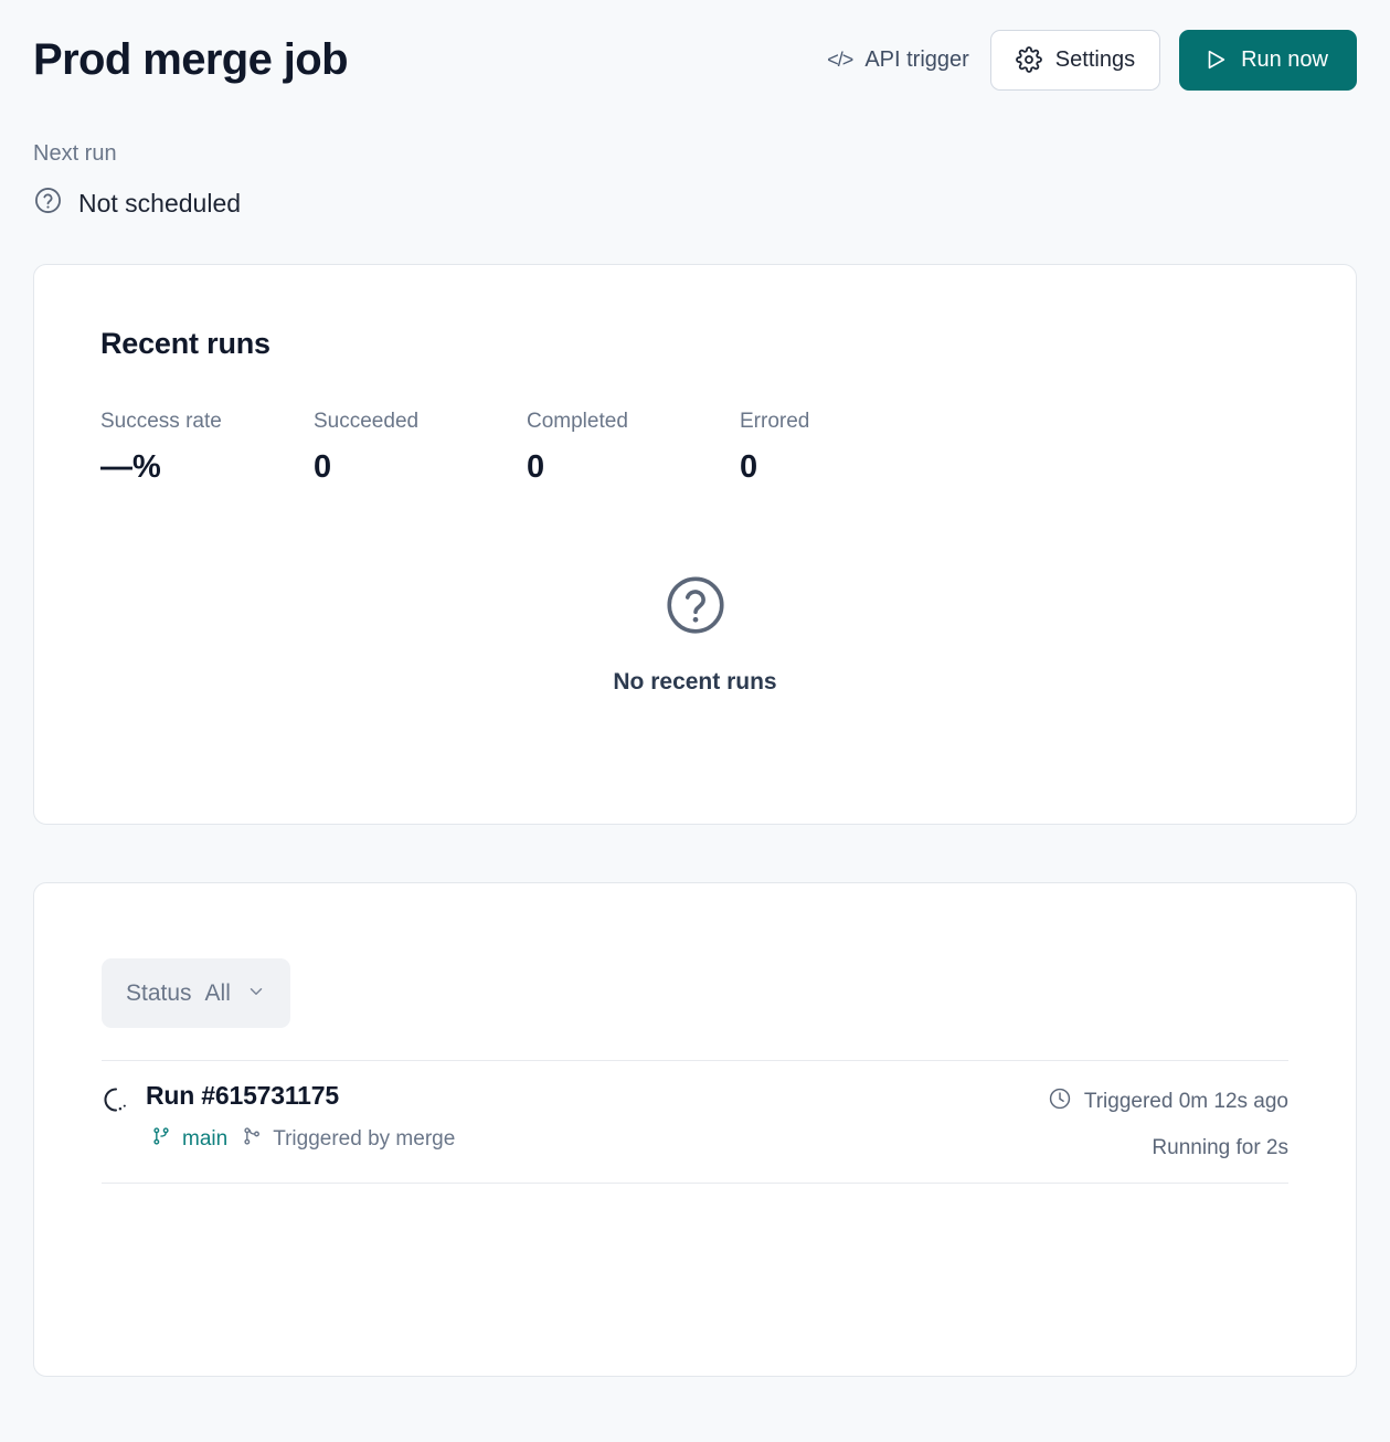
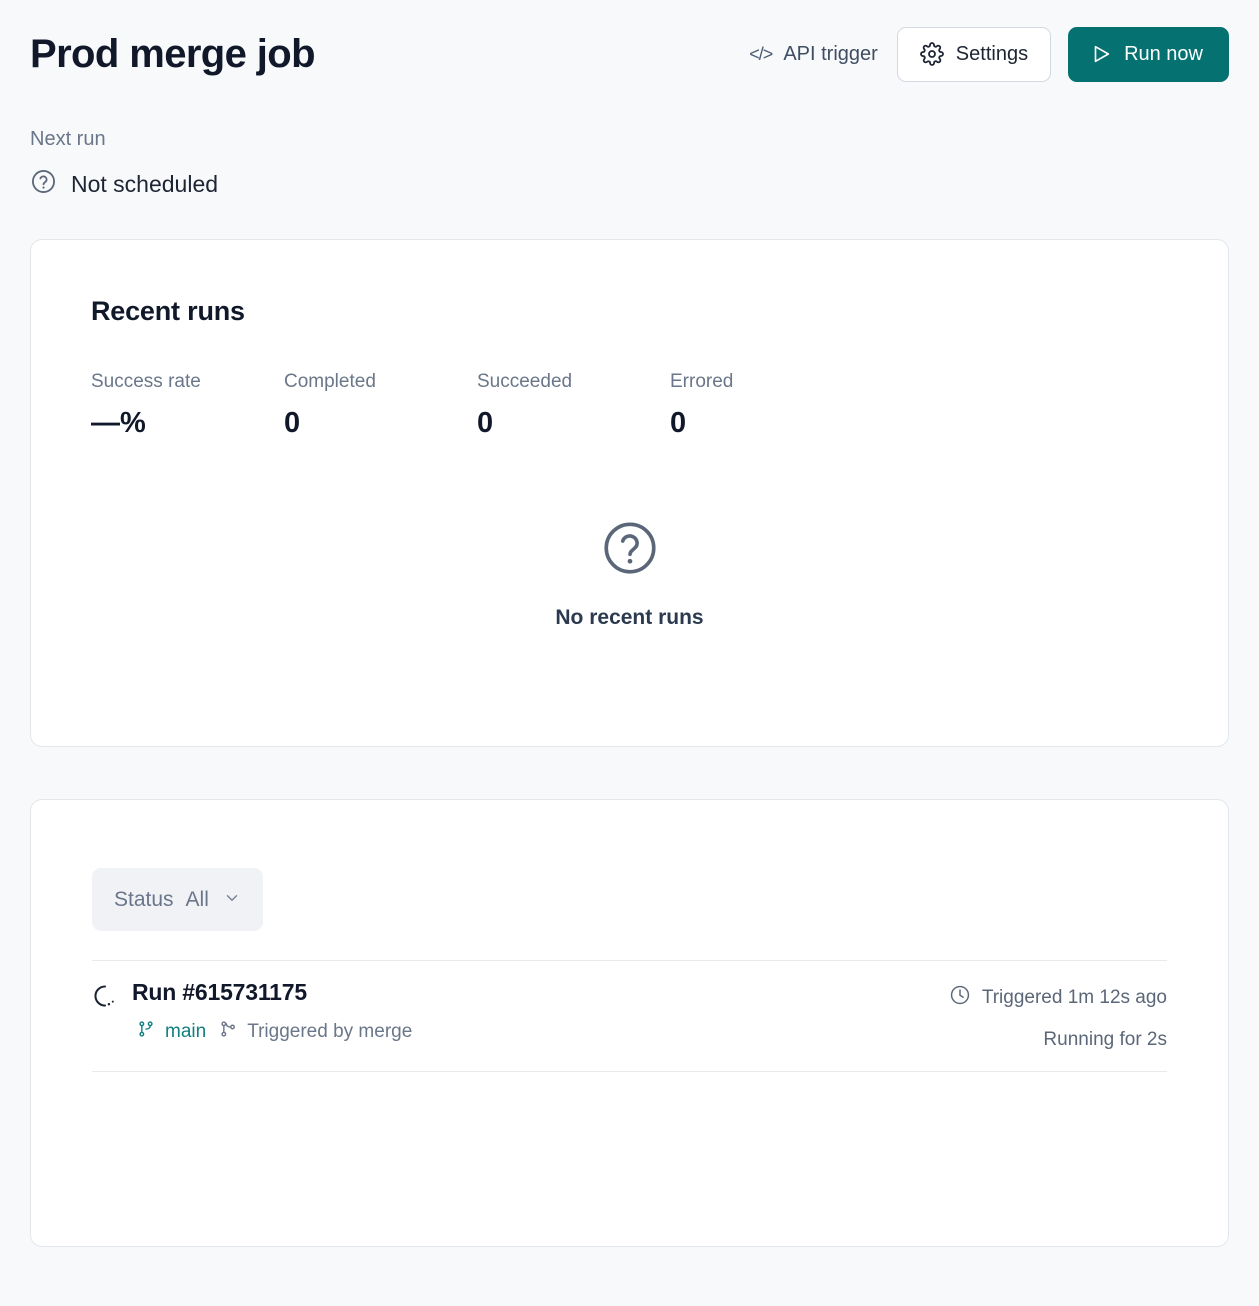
  Prod merge job
  </>
  API trigger
  Settings
  Run now
  Next run
  Not scheduled
  Recent runs
  Success rate
  —%
- Succeeded
+ Completed
  0
- Completed
+ Succeeded
  0
  Errored
  0
  No recent runs
  Status
  All
  Run #615731175
  main
  Triggered by merge
- Triggered 0m 12s ago
+ Triggered 1m 12s ago
  Running for 2s
